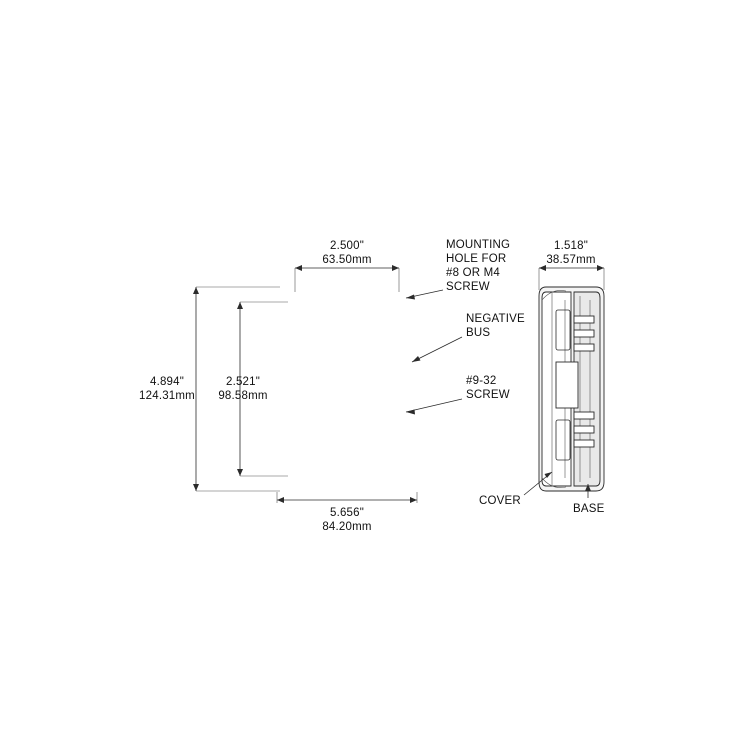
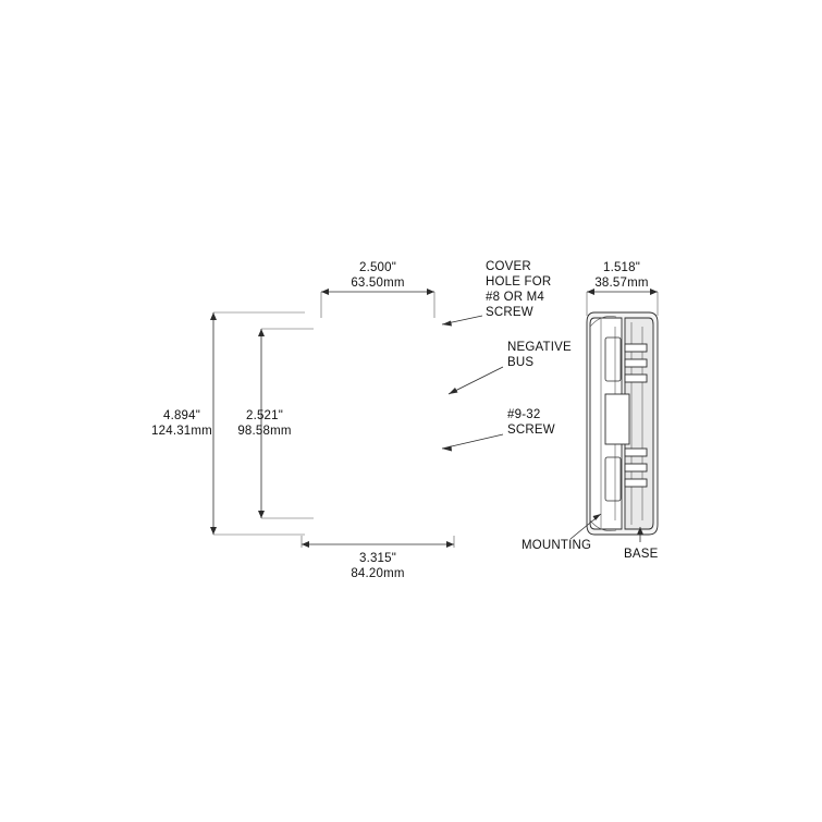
  2.500"
  63.50mm
  4.894"
  124.31mm
  2.521"
  98.58mm
- 5.656"
+ 3.315"
  84.20mm
- MOUNTING
+ COVER
  HOLE FOR
  #8 OR M4
  SCREW
  NEGATIVE
  BUS
  #9-32
  SCREW
  1.518"
  38.57mm
- COVER
+ MOUNTING
  BASE
